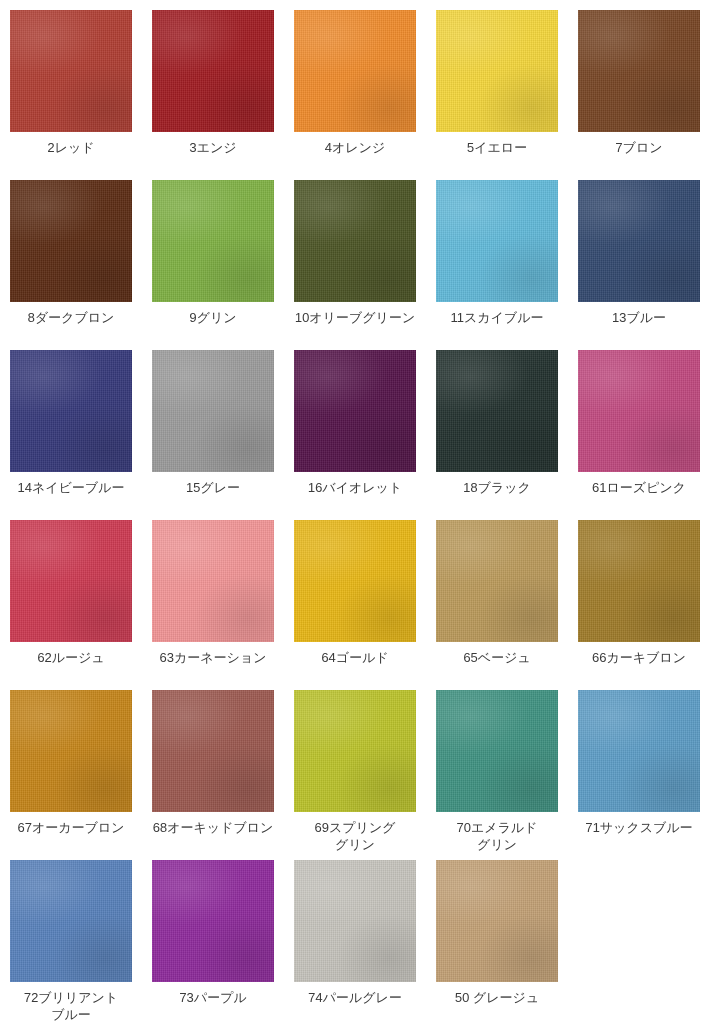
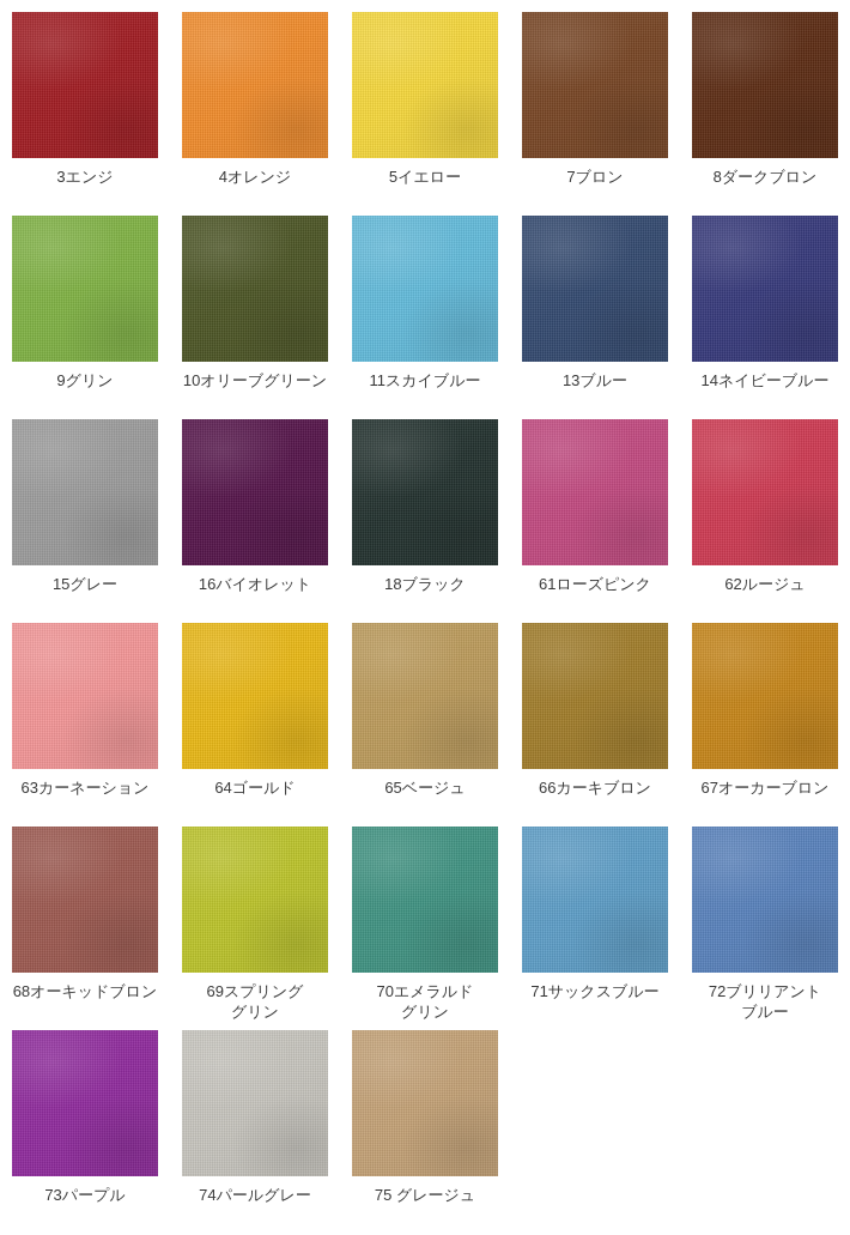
- 2レッド
  3エンジ
  4オレンジ
  5イエロー
  7ブロン
  8ダークブロン
  9グリン
  10オリーブグリーン
  11スカイブルー
  13ブルー
  14ネイビーブルー
  15グレー
  16バイオレット
  18ブラック
  61ローズピンク
  62ルージュ
  63カーネーション
  64ゴールド
  65ベージュ
  66カーキブロン
  67オーカーブロン
  68オーキッドブロン
  69スプリング
  グリン
  70エメラルド
  グリン
  71サックスブルー
  72ブリリアント
  ブルー
  73パープル
  74パールグレー
- 50 グレージュ
+ 75 グレージュ
